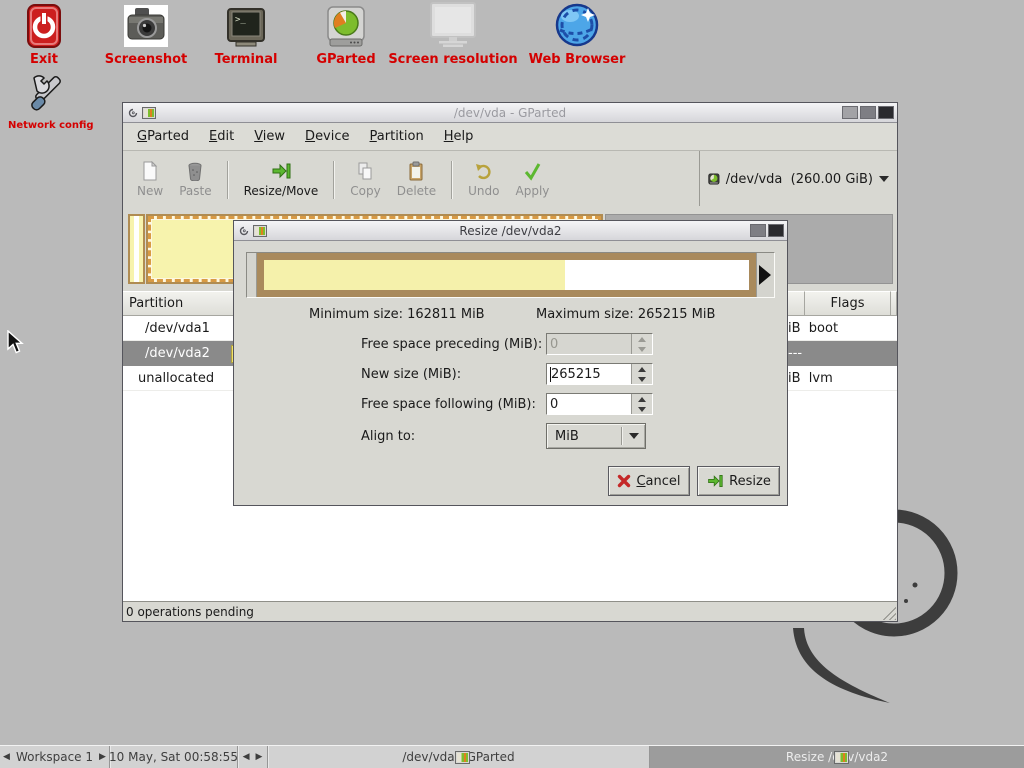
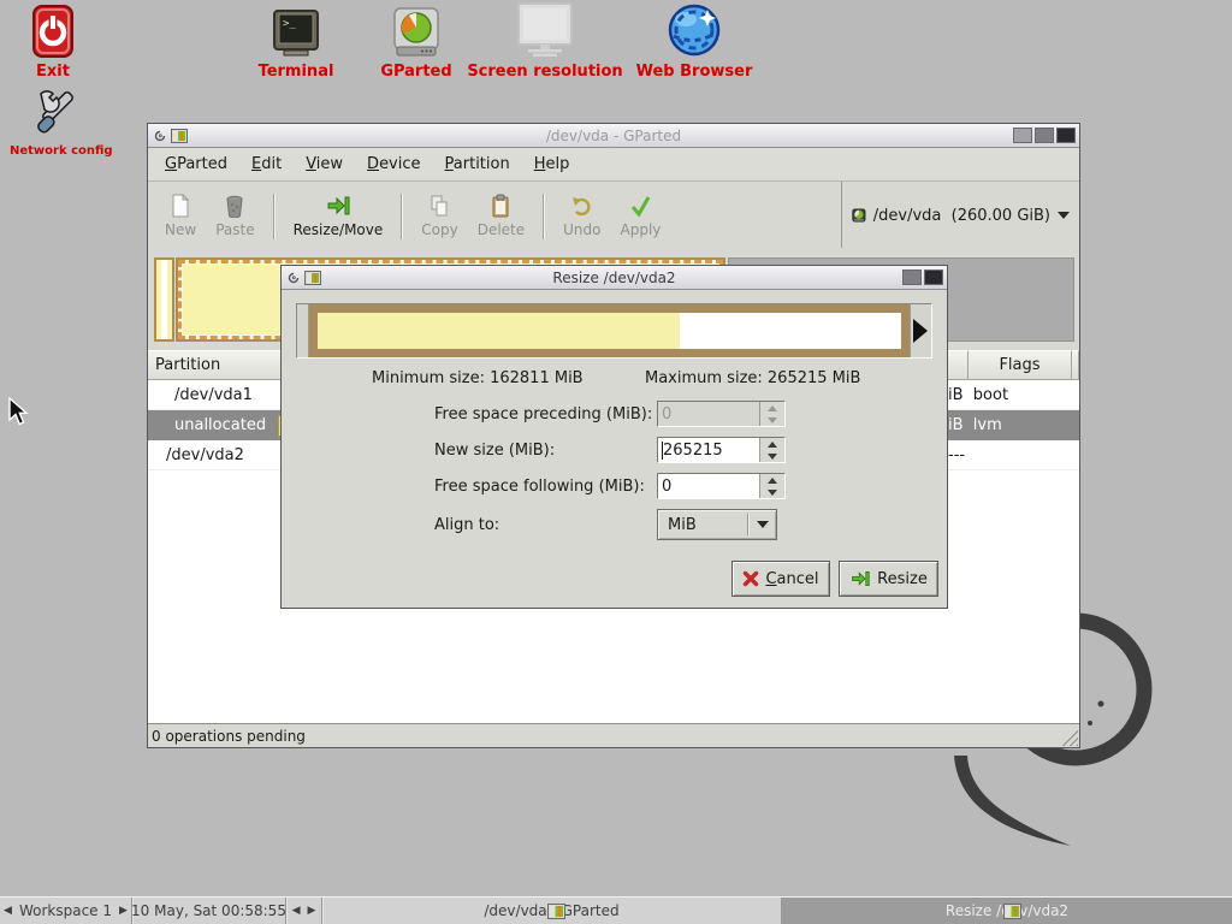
  Exit
- Screenshot
  >_
  Terminal
  GParted
  Screen resolution
  Web Browser
  Network config
  /dev/vda - GParted
  GParted
  Edit
  View
  Device
  Partition
  Help
  New
  Paste
  Resize/Move
  Copy
  Delete
  Undo
  Apply
  /dev/vda (260.00 GiB)
  Partition
  Flags
  /dev/vda1
  iB boot
- /dev/vda2
+ unallocated
- ---
+ iB lvm
- unallocated
+ /dev/vda2
- iB lvm
+ ---
  0 operations pending
  Resize /dev/vda2
  Minimum size: 162811 MiB
  Maximum size: 265215 MiB
  Free space preceding (MiB):
  0
  New size (MiB):
  265215
  Free space following (MiB):
  0
  Align to:
  MiB
  Cancel
  Resize
  ◀
  Workspace 1
  ▶
  10 May, Sat 00:58:55
  ◀
  ▶
  /dev/vda GParted
  Resize /v/vda2
